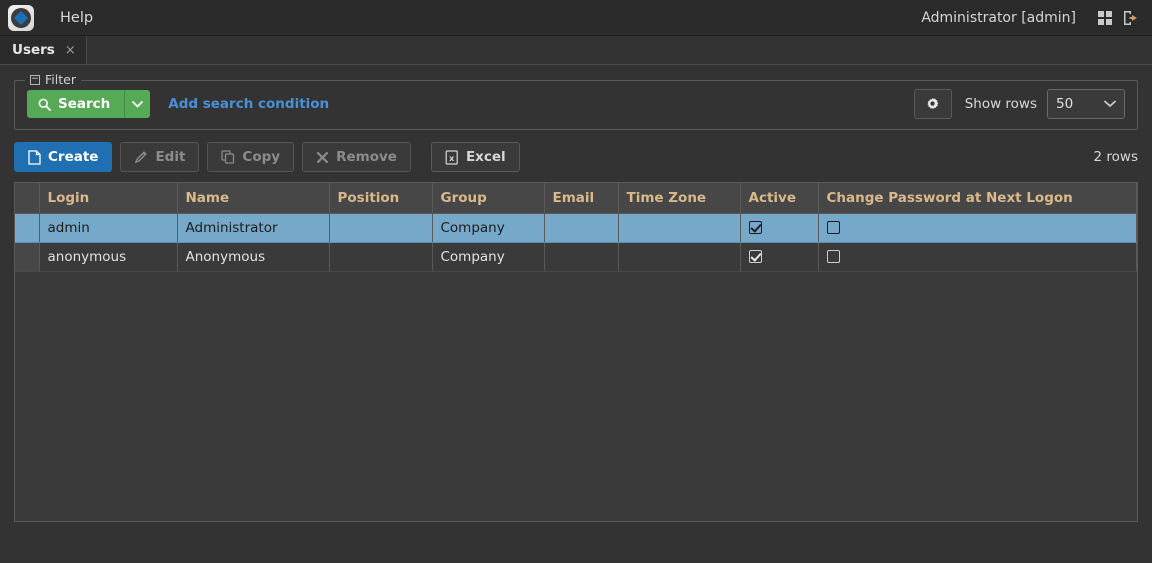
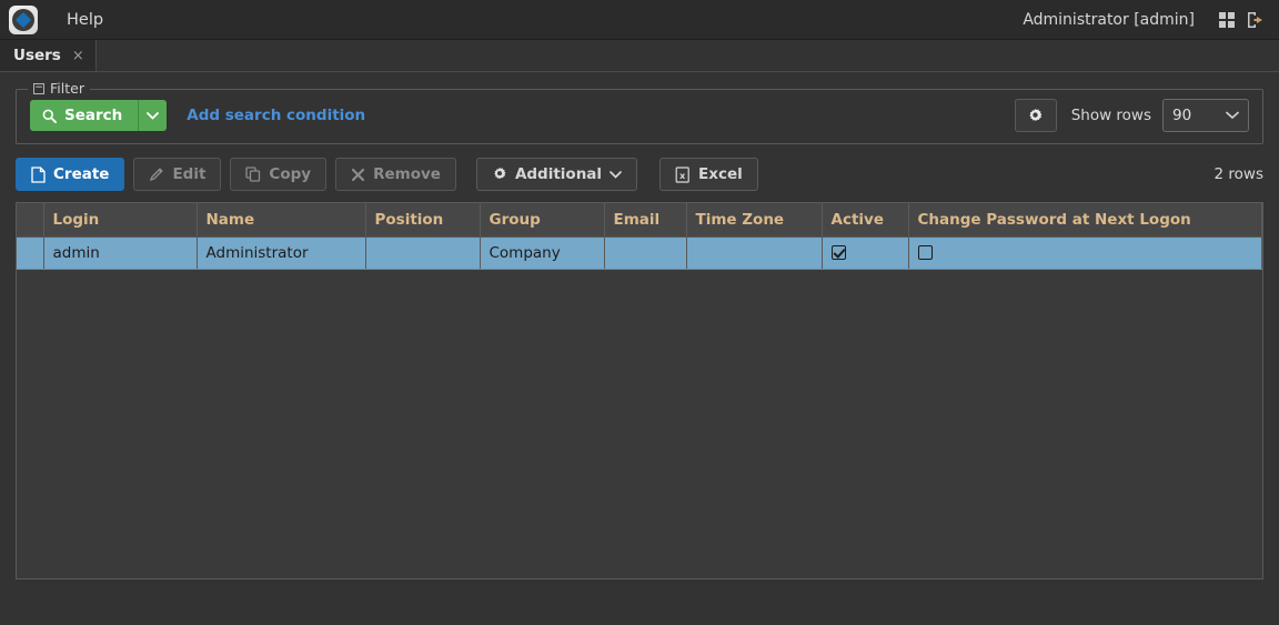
  Help
  Administrator [admin]
  Users
  ×
  −
  Filter
  Search
  Add search condition
  Show rows
- 50
+ 90
  Create
  Edit
  Copy
  Remove
+ Additional
  x
  Excel
  2 rows
  	Login	Name	Position	Group	Email	Time Zone	Active	Change Password at Next Logon
  	admin	Administrator		Company
- 	anonymous	Anonymous		Company
